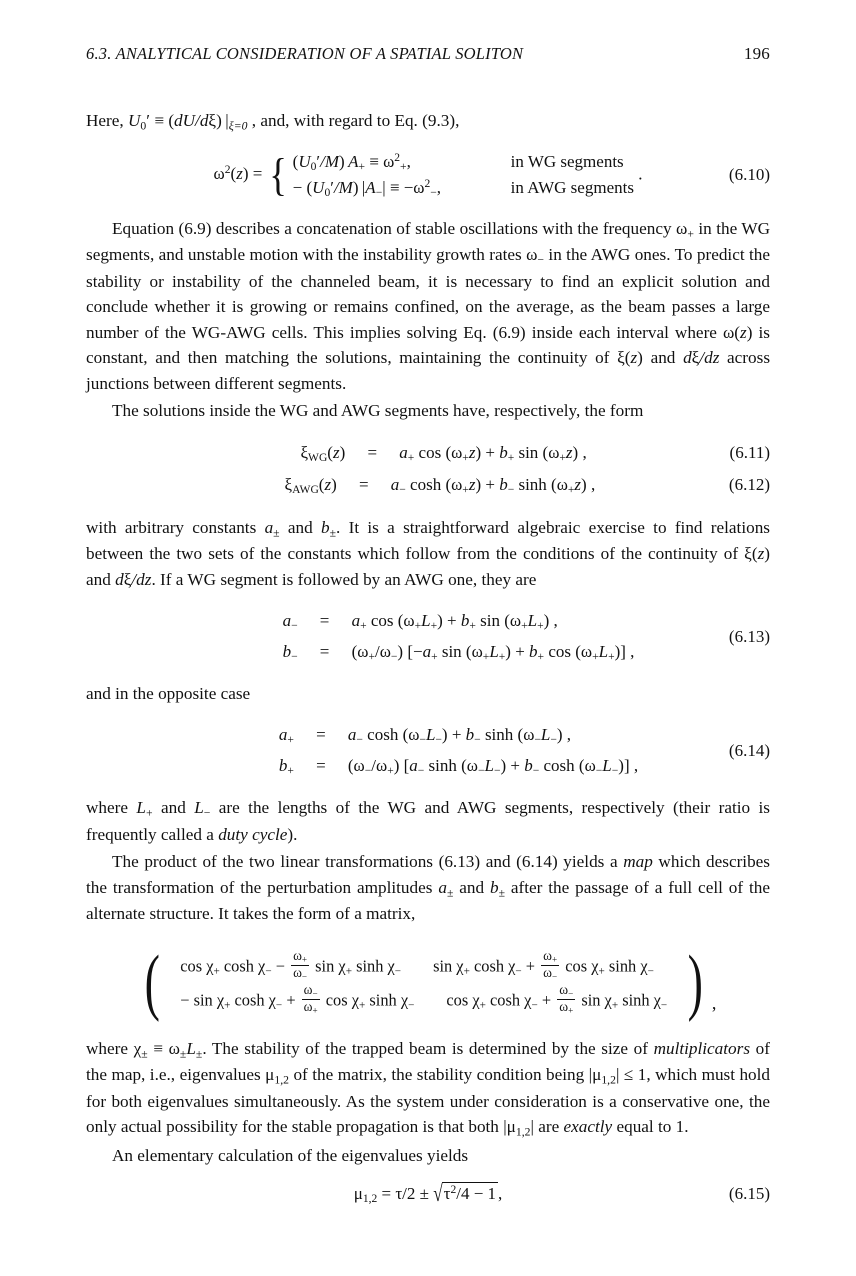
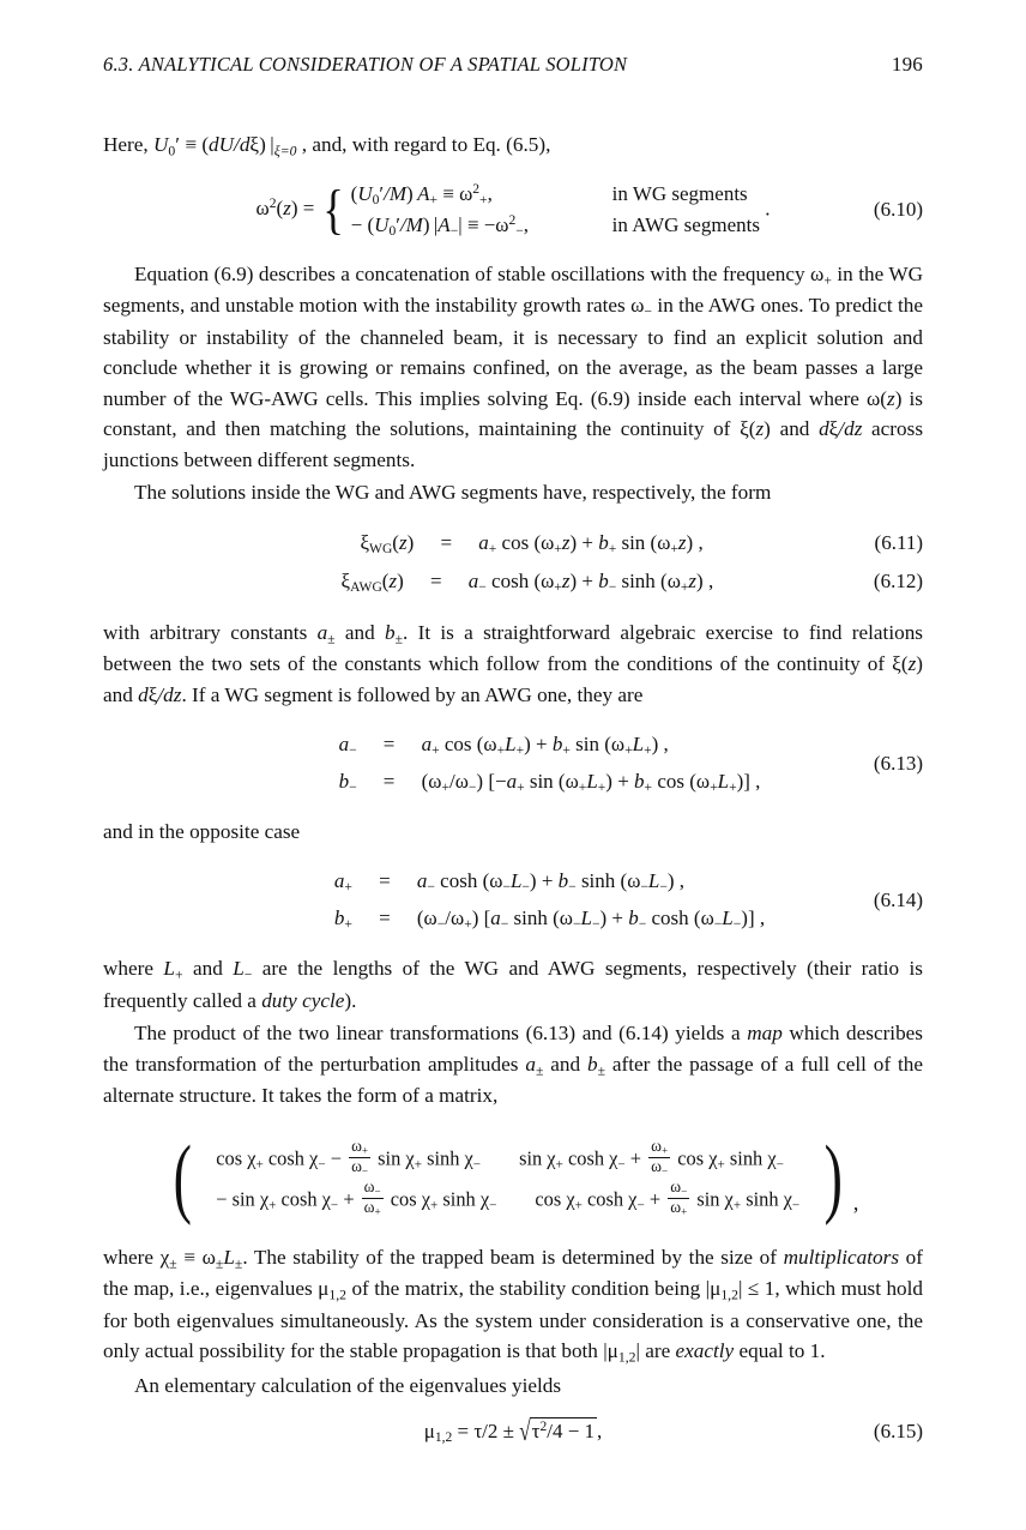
  6.3. ANALYTICAL CONSIDERATION OF A SPATIAL SOLITON
  196
- Here, U0′ ≡ (dU/dξ) |ξ=0 , and, with regard to Eq. (9.3),
+ Here, U0′ ≡ (dU/dξ) |ξ=0 , and, with regard to Eq. (6.5),
  ω2(z) =
  {
  (U0′/M) A+ ≡ ω2+,
  in WG segments
  − (U0′/M) |A−| ≡ −ω2−,
  in AWG segments
  .
  (6.10)
  Equation (6.9) describes a concatenation of stable oscillations with the frequency ω+ in the WG segments, and unstable motion with the instability growth rates ω− in the AWG ones. To predict the stability or instability of the channeled beam, it is necessary to find an explicit solution and conclude whether it is growing or remains confined, on the average, as the beam passes a large number of the WG-AWG cells. This implies solving Eq. (6.9) inside each interval where ω(z) is constant, and then matching the solutions, maintaining the continuity of ξ(z) and dξ/dz across junctions between different segments.
  The solutions inside the WG and AWG segments have, respectively, the form
  ξWG(z)
  =
  a+ cos (ω+z) + b+ sin (ω+z) ,
  (6.11)
  ξAWG(z)
  =
  a− cosh (ω+z) + b− sinh (ω+z) ,
  (6.12)
  with arbitrary constants a± and b±. It is a straightforward algebraic exercise to find relations between the two sets of the constants which follow from the conditions of the continuity of ξ(z) and dξ/dz. If a WG segment is followed by an AWG one, they are
  a−
  =
  a+ cos (ω+L+) + b+ sin (ω+L+) ,
  b−
  =
  (ω+/ω−) [−a+ sin (ω+L+) + b+ cos (ω+L+)] ,
  (6.13)
  and in the opposite case
  a+
  =
  a− cosh (ω−L−) + b− sinh (ω−L−) ,
  b+
  =
  (ω−/ω+) [a− sinh (ω−L−) + b− cosh (ω−L−)] ,
  (6.14)
  where L+ and L− are the lengths of the WG and AWG segments, respectively (their ratio is frequently called a duty cycle).
  The product of the two linear transformations (6.13) and (6.14) yields a map which describes the transformation of the perturbation amplitudes a± and b± after the passage of a full cell of the alternate structure. It takes the form of a matrix,
  (
  cos χ+ cosh χ− −
  ω+
  ω−
  sin χ+ sinh χ−
  sin χ+ cosh χ− +
  ω+
  ω−
  cos χ+ sinh χ−
  − sin χ+ cosh χ− +
  ω−
  ω+
  cos χ+ sinh χ−
  cos χ+ cosh χ− +
  ω−
  ω+
  sin χ+ sinh χ−
  )
  ,
  where χ± ≡ ω±L±. The stability of the trapped beam is determined by the size of multiplicators of the map, i.e., eigenvalues μ1,2 of the matrix, the stability condition being |μ1,2| ≤ 1, which must hold for both eigenvalues simultaneously. As the system under consideration is a conservative one, the only actual possibility for the stable propagation is that both |μ1,2| are exactly equal to 1.
  An elementary calculation of the eigenvalues yields
  μ1,2 = τ/2 ± √τ2/4 − 1,
  (6.15)
